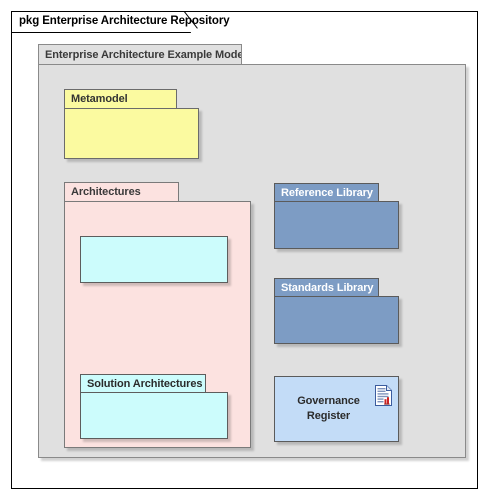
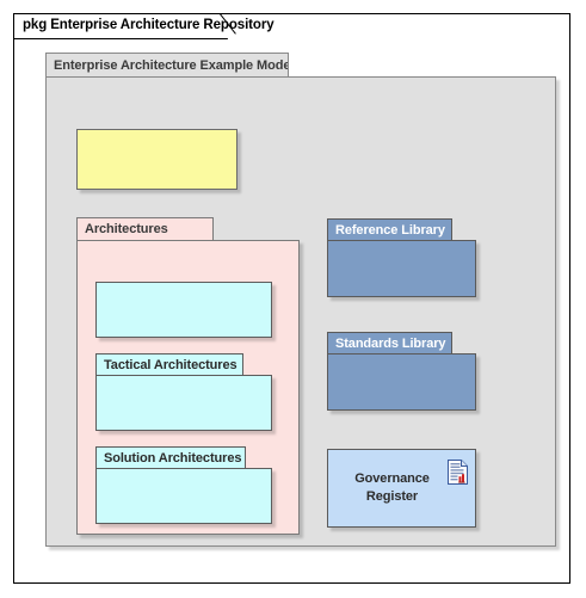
  pkg Enterprise Architecture Repository
  Enterprise Architecture Example Mode
- Metamodel
  Architectures
+ Tactical Architectures
  Solution Architectures
  Reference Library
  Standards Library
  Governance
  Register
